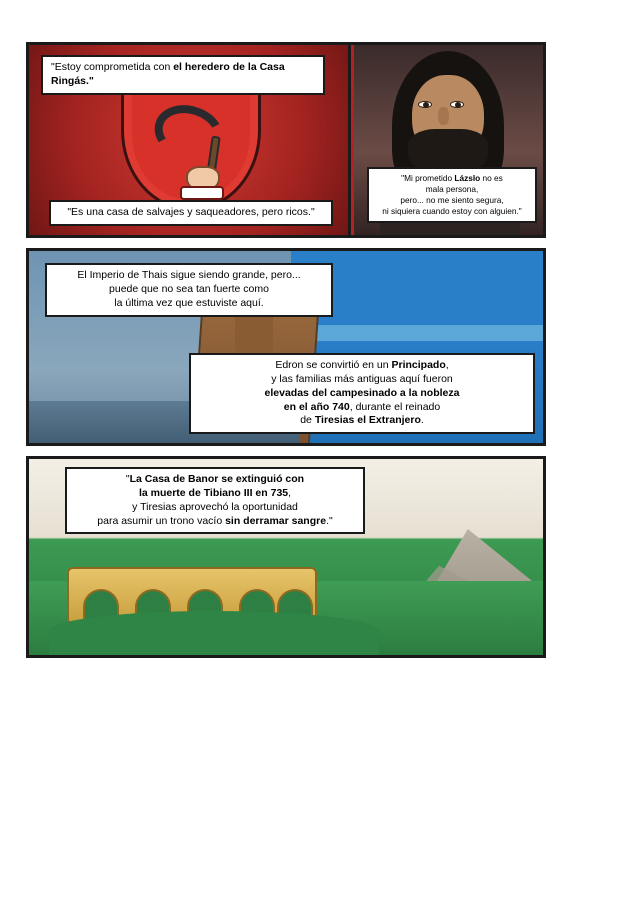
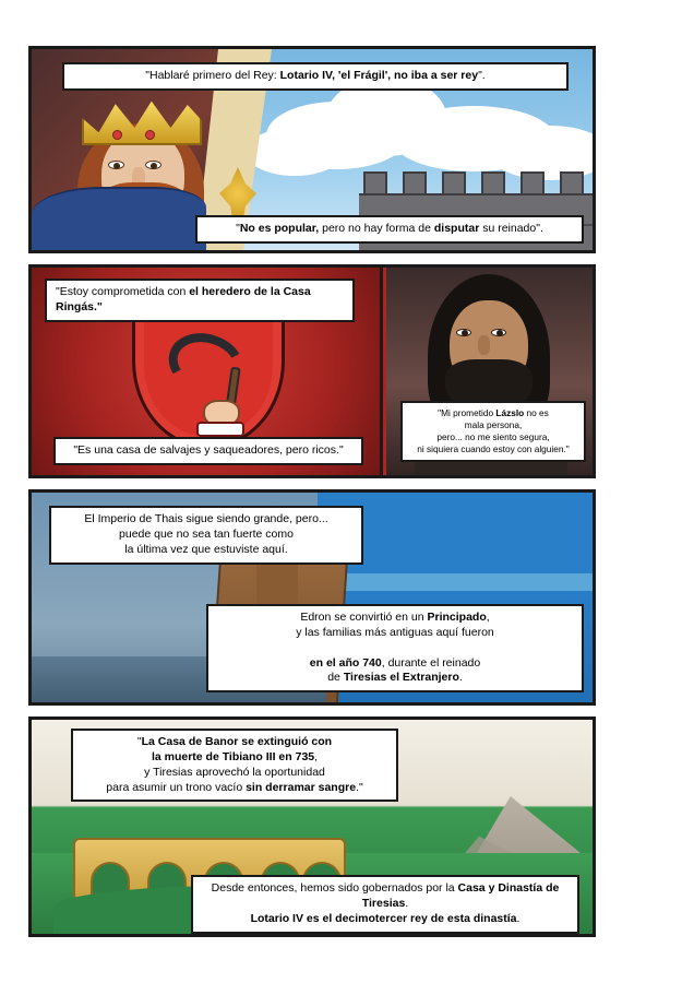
+ "Hablaré primero del Rey: Lotario IV, 'el Frágil', no iba a ser rey".
+ "No es popular, pero no hay forma de disputar su reinado".
  "Estoy comprometida con el heredero de la Casa Ringás."
  "Es una casa de salvajes y saqueadores, pero ricos."
  "Mi prometido Lázslo no es
  mala persona,
  pero... no me siento segura,
  ni siquiera cuando estoy con alguien."
  El Imperio de Thais sigue siendo grande, pero...
  puede que no sea tan fuerte como
  la última vez que estuviste aquí.
  Edron se convirtió en un Principado,
  y las familias más antiguas aquí fueron
- elevadas del campesinado a la nobleza
  en el año 740, durante el reinado
  de Tiresias el Extranjero.
  "La Casa de Banor se extinguió con
  la muerte de Tibiano III en 735,
  y Tiresias aprovechó la oportunidad
  para asumir un trono vacío sin derramar sangre."
+ Desde entonces, hemos sido gobernados por la Casa y Dinastía de Tiresias.
+ Lotario IV es el decimotercer rey de esta dinastía.
